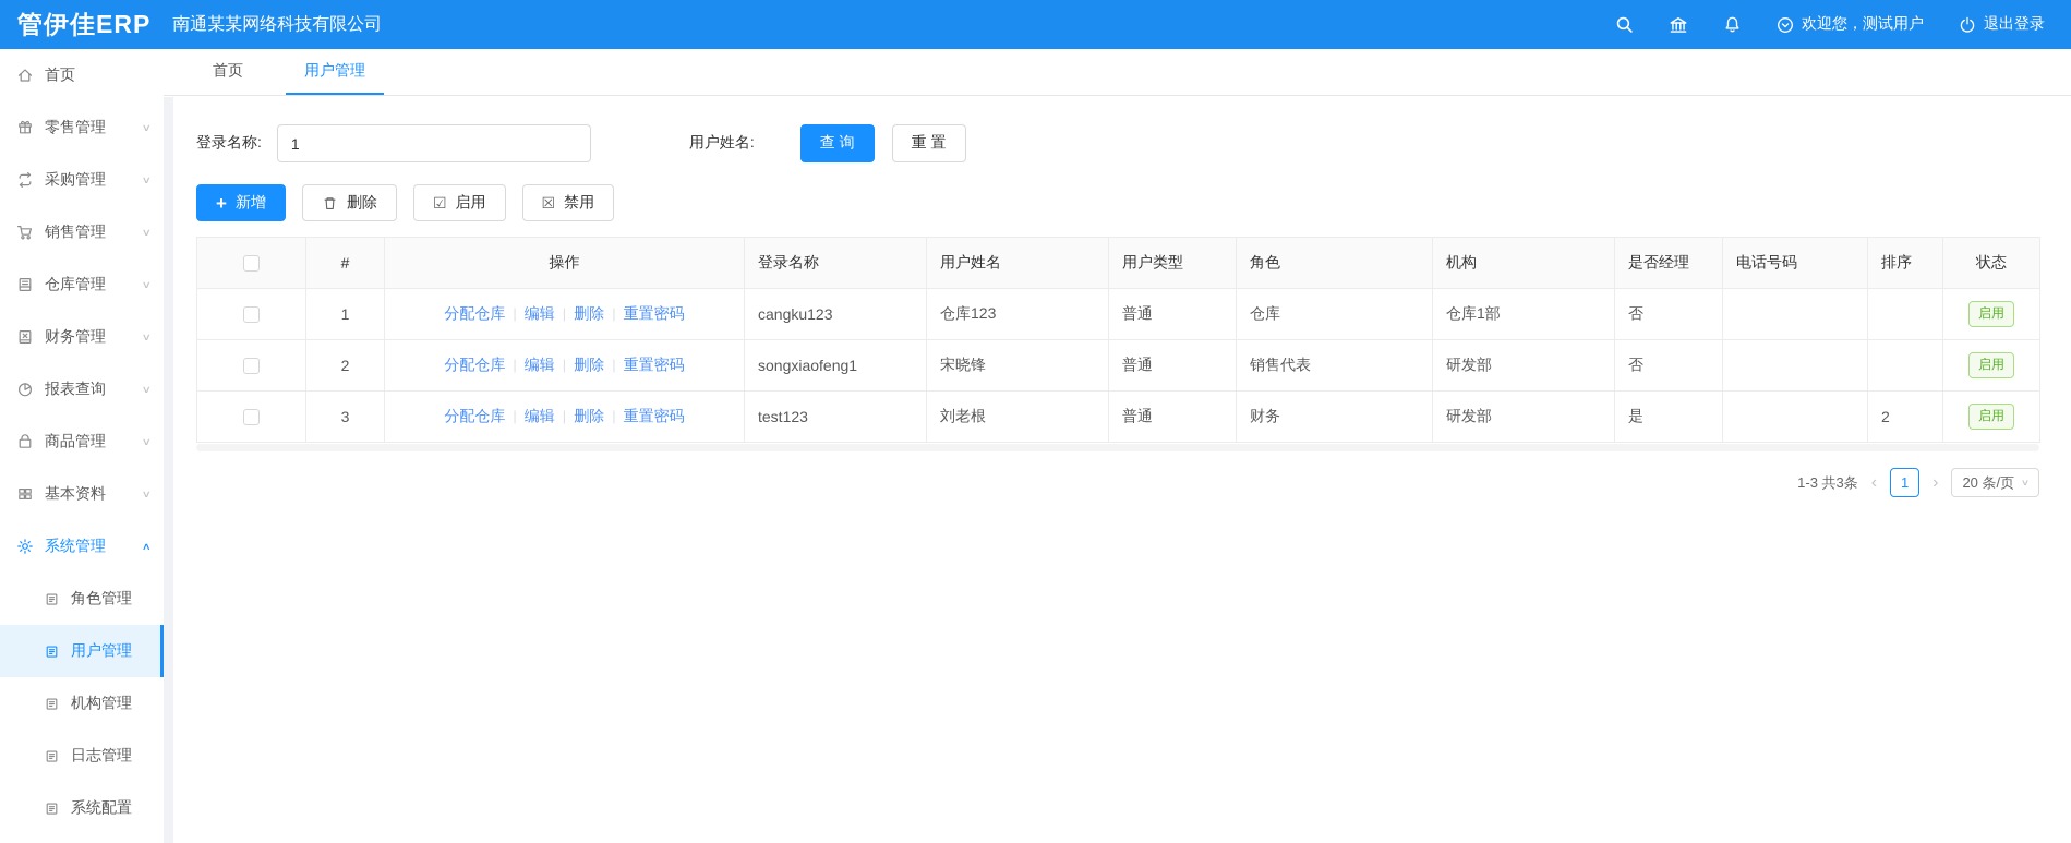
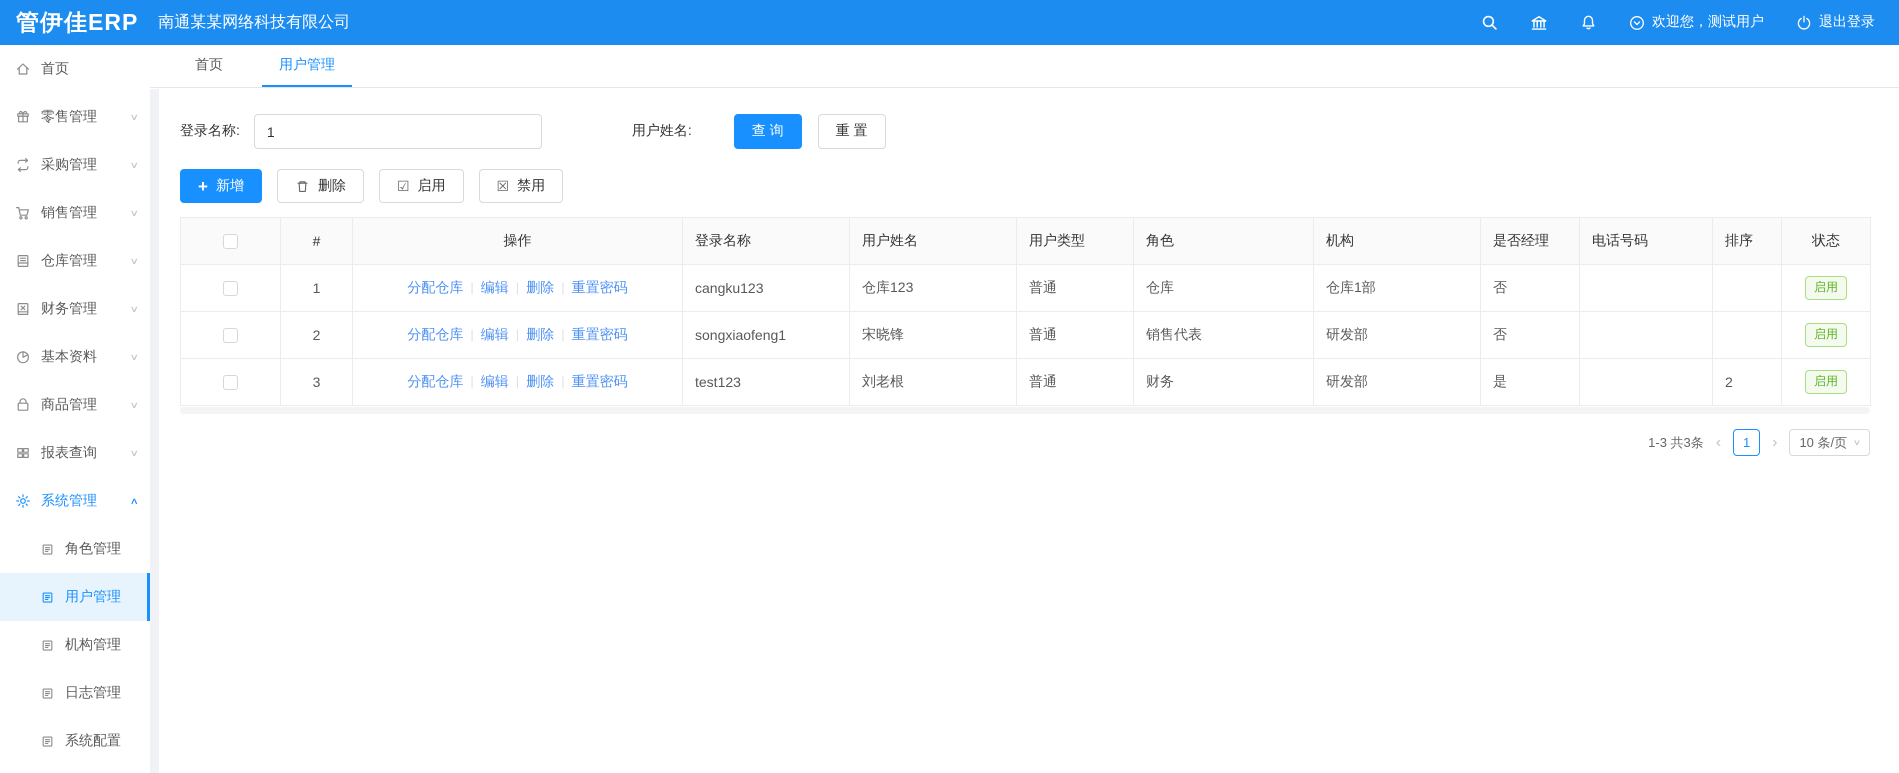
  管伊佳ERP
  南通某某网络科技有限公司
  欢迎您，测试用户
  退出登录
  首页
  零售管理
  ∨
  采购管理
  ∨
  销售管理
  ∨
  仓库管理
  ∨
  财务管理
  ∨
- 报表查询
+ 基本资料
  ∨
  商品管理
  ∨
- 基本资料
+ 报表查询
  ∨
  系统管理
  ∧
  角色管理
  用户管理
  机构管理
  日志管理
  系统配置
  首页
  用户管理
  登录名称:
  1
  用户姓名:
  查 询
  重 置
  +
  新增
  删除
  ☑
  启用
  ☒
  禁用
  	#	操作	登录名称	用户姓名	用户类型	角色	机构	是否经理	电话号码	排序	状态
  	1	分配仓库 编辑 | 删除 重置密码	cangku123	仓库123	普通	仓库	仓库1部	否			启用
  	2	分配仓库 编辑 | 删除 重置密码	songxiaofeng1	宋晓锋	普通	销售代表	研发部	否			启用
  	3	分配仓库 编辑 | 删除 重置密码	test123	刘老根	普通	财务	研发部	是		2	启用
  1-3 共3条
  ‹
  1
  ›
- 20 条/页
+ 10 条/页
  ∨
